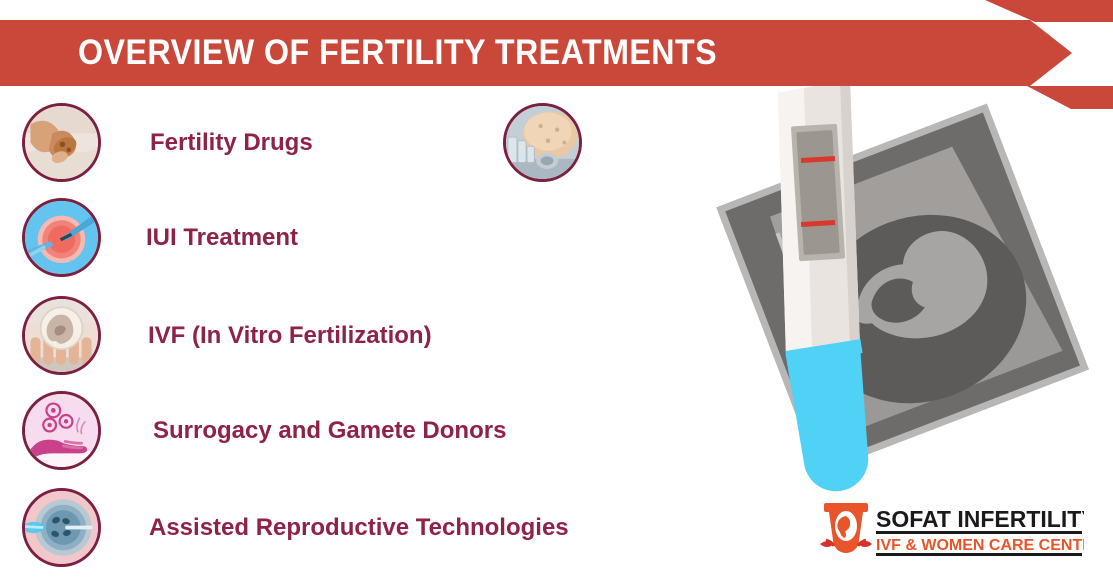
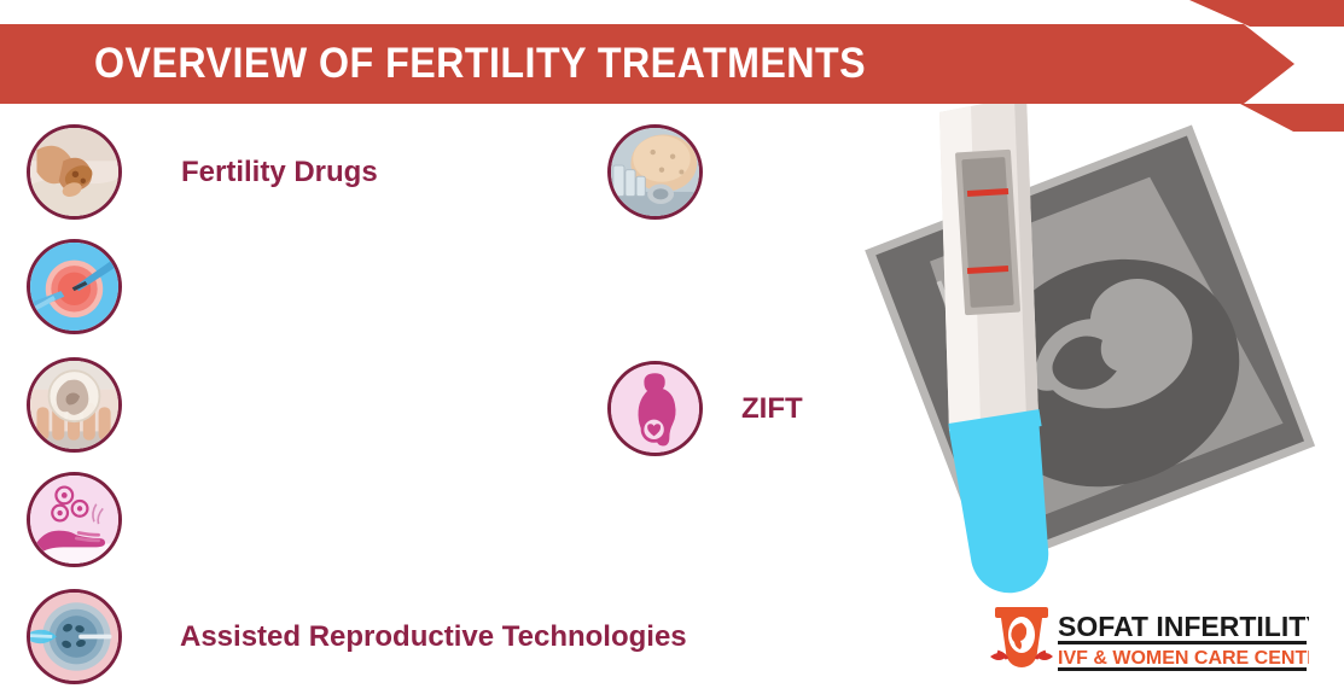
  OVERVIEW OF FERTILITY TREATMENTS
  Fertility Drugs
- IUI Treatment
- IVF (In Vitro Fertilization)
- Surrogacy and Gamete Donors
  Assisted Reproductive Technologies
+ ZIFT
  SOFAT INFERTILIT
  IVF & WOMEN CARE CENT
